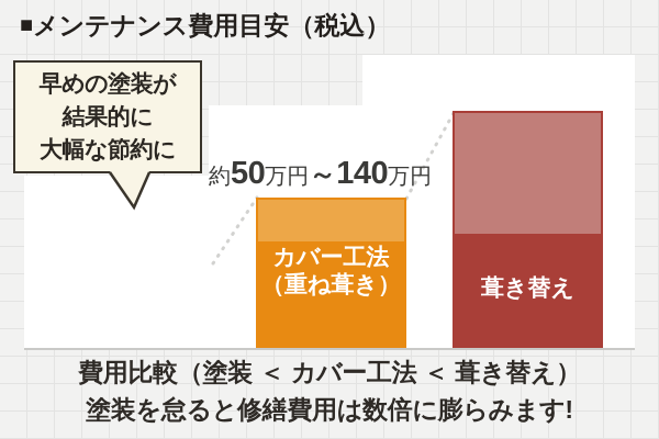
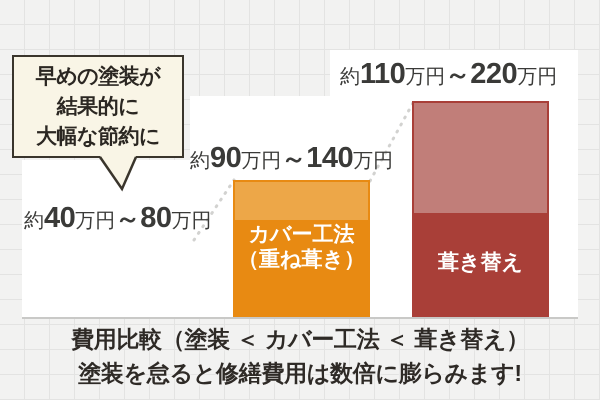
- ■メンテナンス費用目安（税込）
  カバー工法
  （重ね葺き）
  葺き替え
+ 約40万円～80万円
- 約50万円～140万円
+ 約90万円～140万円
+ 約110万円～220万円
  早めの塗装が
  結果的に
  大幅な節約に
  費用比較（塗装 ＜ カバー工法 ＜ 葺き替え）
  塗装を怠ると修繕費用は数倍に膨らみます!
